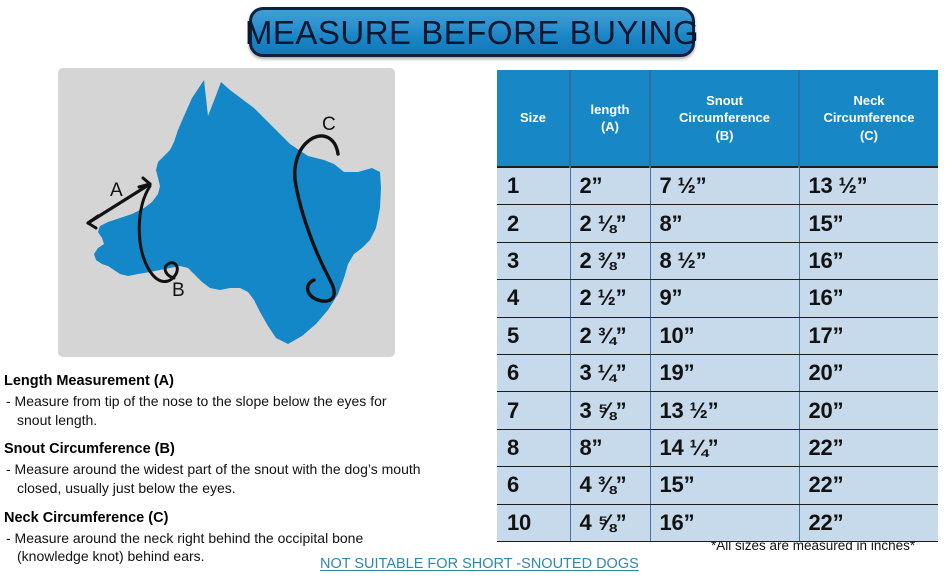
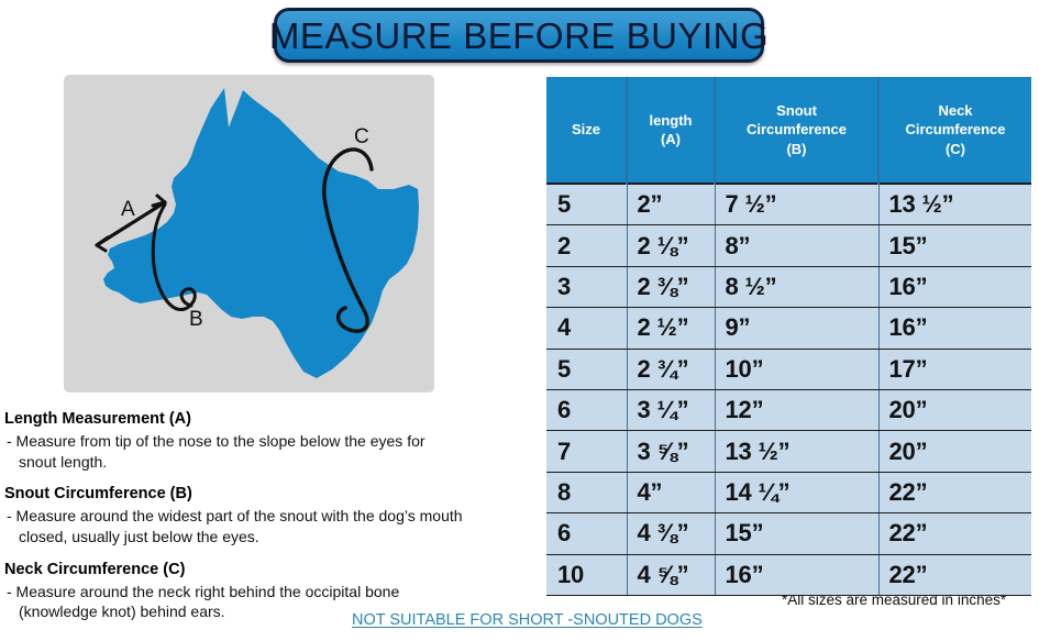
  MEASURE BEFORE BUYING
  A
  B
  C
  Length Measurement (A)
  - Measure from tip of the nose to the slope below the eyes for
  snout length.
  Snout Circumference (B)
  - Measure around the widest part of the snout with the dog’s mouth
  closed, usually just below the eyes.
  Neck Circumference (C)
  - Measure around the neck right behind the occipital bone
  (knowledge knot) behind ears.
  NOT SUITABLE FOR SHORT -SNOUTED DOGS
  *All sizes are measured in inches*
  Size	length (A)	Snout Circumference (B)	Neck Circumference (C)
- 1	2”	7 ½”	13 ½”
+ 5	2”	7 ½”	13 ½”
  2	2 ⅛”	8”	15”
  3	2 ⅜”	8 ½”	16”
  4	2 ½”	9”	16”
  5	2 ¾”	10”	17”
- 6	3 ¼”	19”	20”
+ 6	3 ¼”	12”	20”
  7	3 ⅝”	13 ½”	20”
- 8	8”	14 ¼”	22”
+ 8	4”	14 ¼”	22”
  6	4 ⅜”	15”	22”
  10	4 ⅝”	16”	22”
